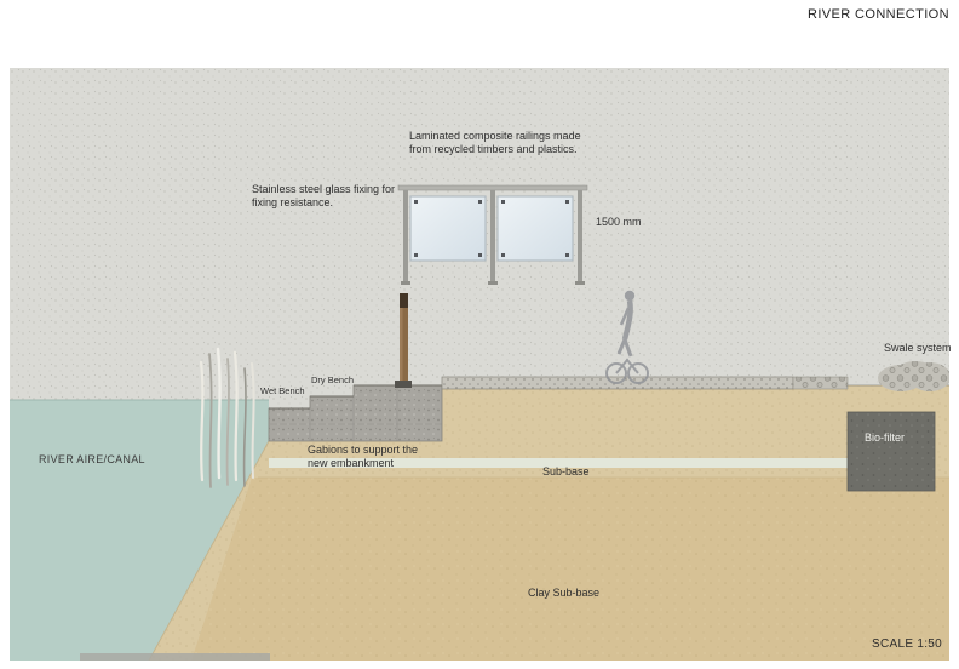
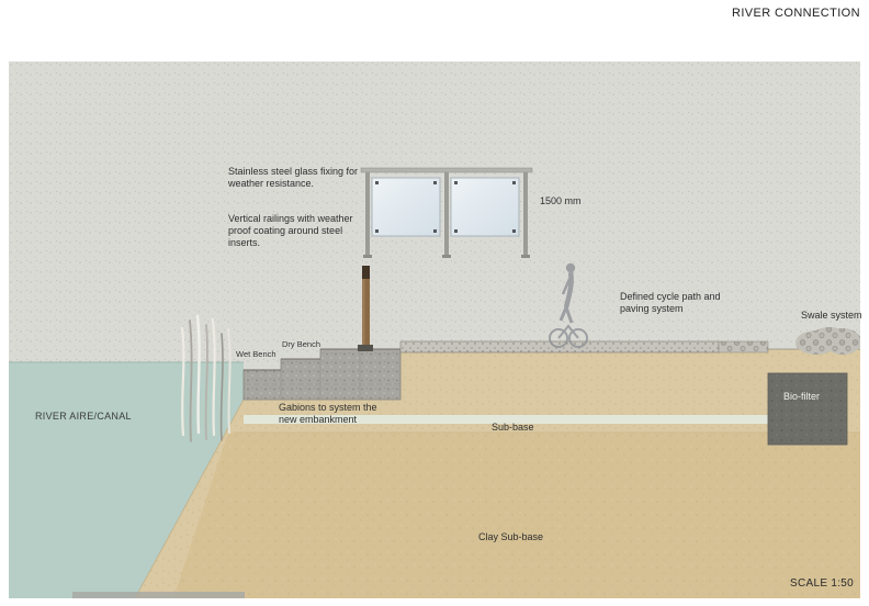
  RIVER CONNECTION
- Laminated composite railings made from recycled timbers and plastics.
- Stainless steel glass fixing for fixing resistance.
+ Stainless steel glass fixing for weather resistance.
+ Vertical railings with weather proof coating around steel inserts.
  1500 mm
+ Defined cycle path and paving system
  Swale system
  Wet Bench
  Dry Bench
- Gabions to support the new embankment
+ Gabions to system the new embankment
  Sub-base
  Bio-filter
  RIVER AIRE/CANAL
  Clay Sub-base
  SCALE 1:50
